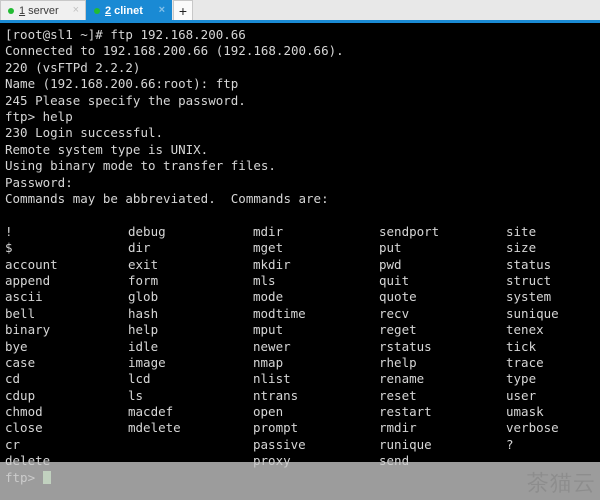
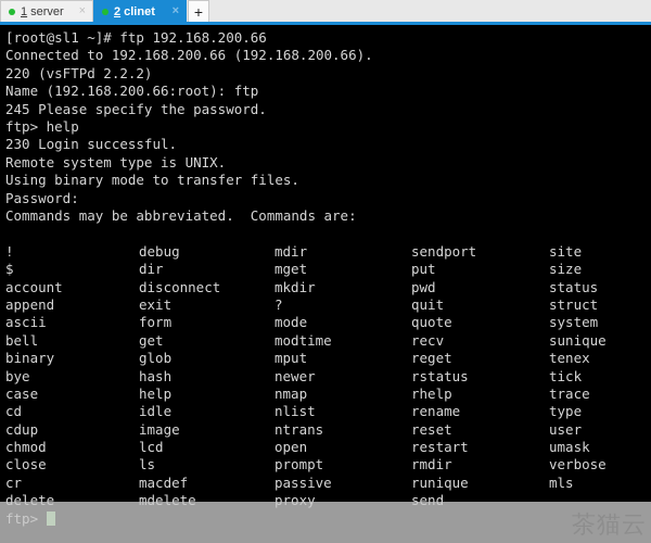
  1
  server
  ×
  2
  clinet
  ×
  +
  [root@sl1 ~]# ftp 192.168.200.66
  Connected to 192.168.200.66 (192.168.200.66).
  220 (vsFTPd 2.2.2)
  Name (192.168.200.66:root): ftp
  245 Please specify the password.
  ftp> help
  230 Login successful.
  Remote system type is UNIX.
  Using binary mode to transfer files.
  Password:
  Commands may be abbreviated. Commands are:
  !
  $
  account
  append
  ascii
  bell
  binary
  bye
  case
  cd
  cdup
  chmod
  close
  cr
  delete
  debug
  dir
+ disconnect
  exit
  form
+ get
  glob
  hash
  help
  idle
  image
  lcd
  ls
  macdef
  mdelete
  mdir
  mget
  mkdir
- mls
+ ?
  mode
  modtime
  mput
  newer
  nmap
  nlist
  ntrans
  open
  prompt
  passive
  proxy
  sendport
  put
  pwd
  quit
  quote
  recv
  reget
  rstatus
  rhelp
  rename
  reset
  restart
  rmdir
  runique
  send
  site
  size
  status
  struct
  system
  sunique
  tenex
  tick
  trace
  type
  user
  umask
  verbose
- ?
+ mls
  ftp>
